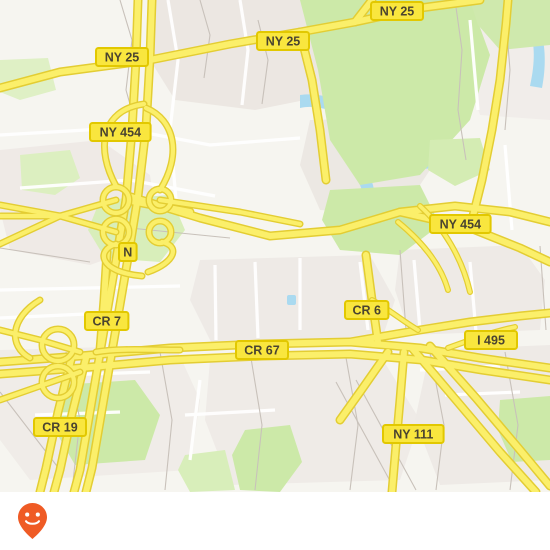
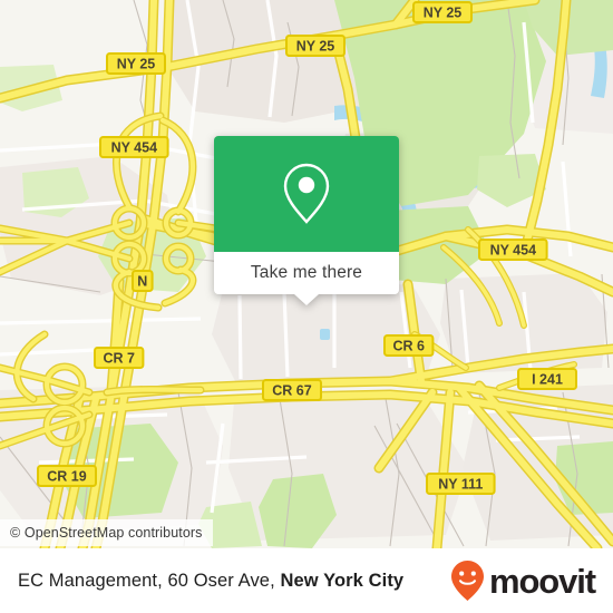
  NY 25
  NY 25
  NY 25
  NY 454
  N
  NY 454
  CR 6
- I 495
+ I 241
  CR 7
  CR 67
  CR 19
  NY 111
+ © OpenStreetMap contributors
+ Take me there
+ EC Management, 60 Oser Ave, New York City
+ moovit
